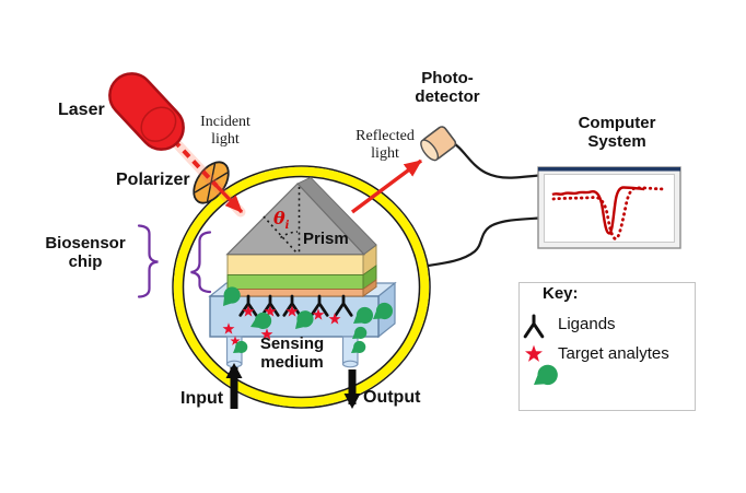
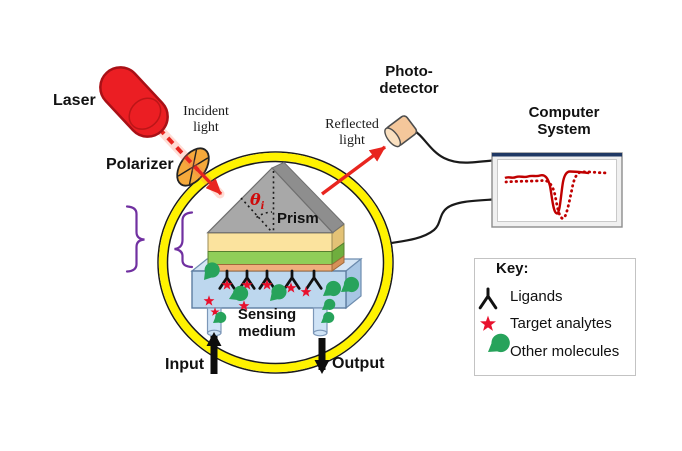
  Laser
  Incident
  light
  Polarizer
  Reflected
  light
  Photo-
  detector
  Computer
  System
- Biosensor
- chip
  Prism
  θi
  Sensing
  medium
  Input
  Output
  Key:
  Ligands
  Target analytes
+ Other molecules
